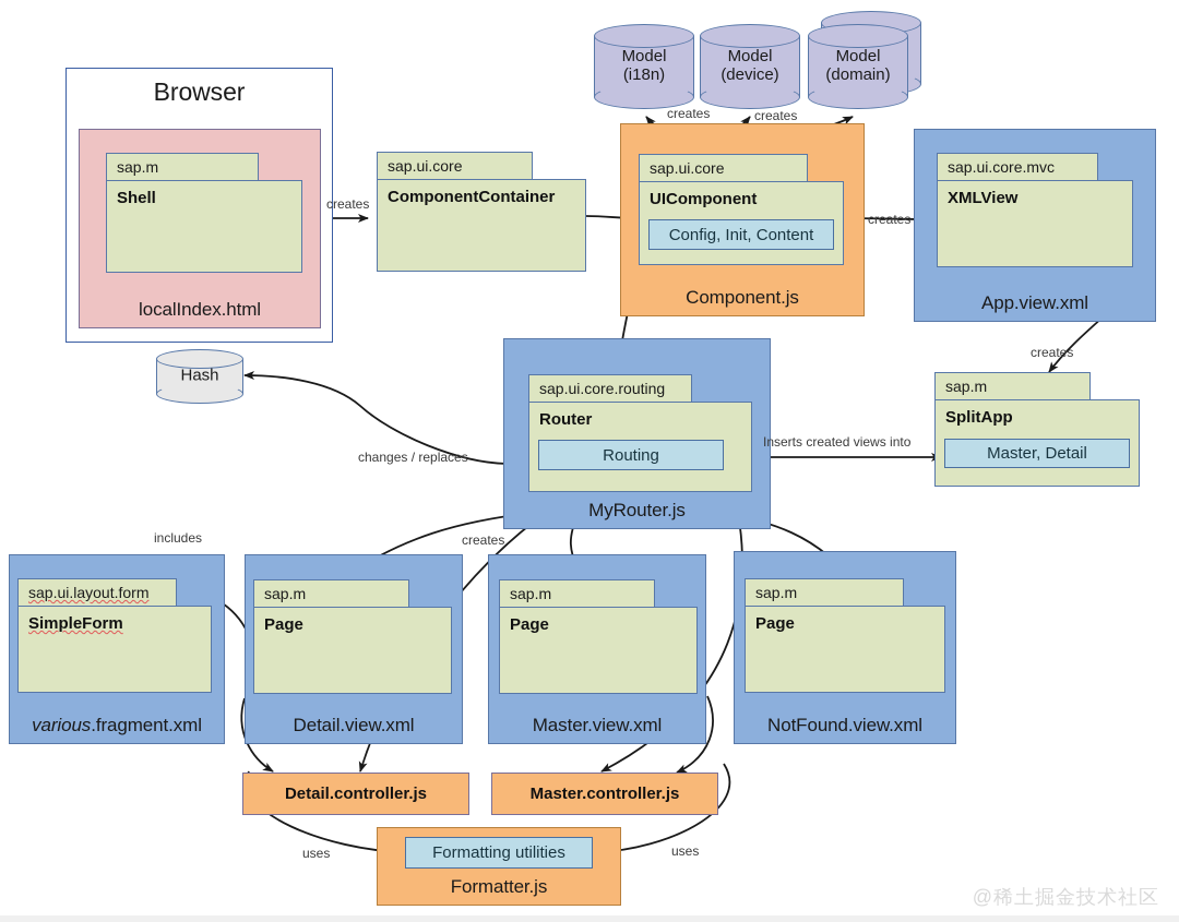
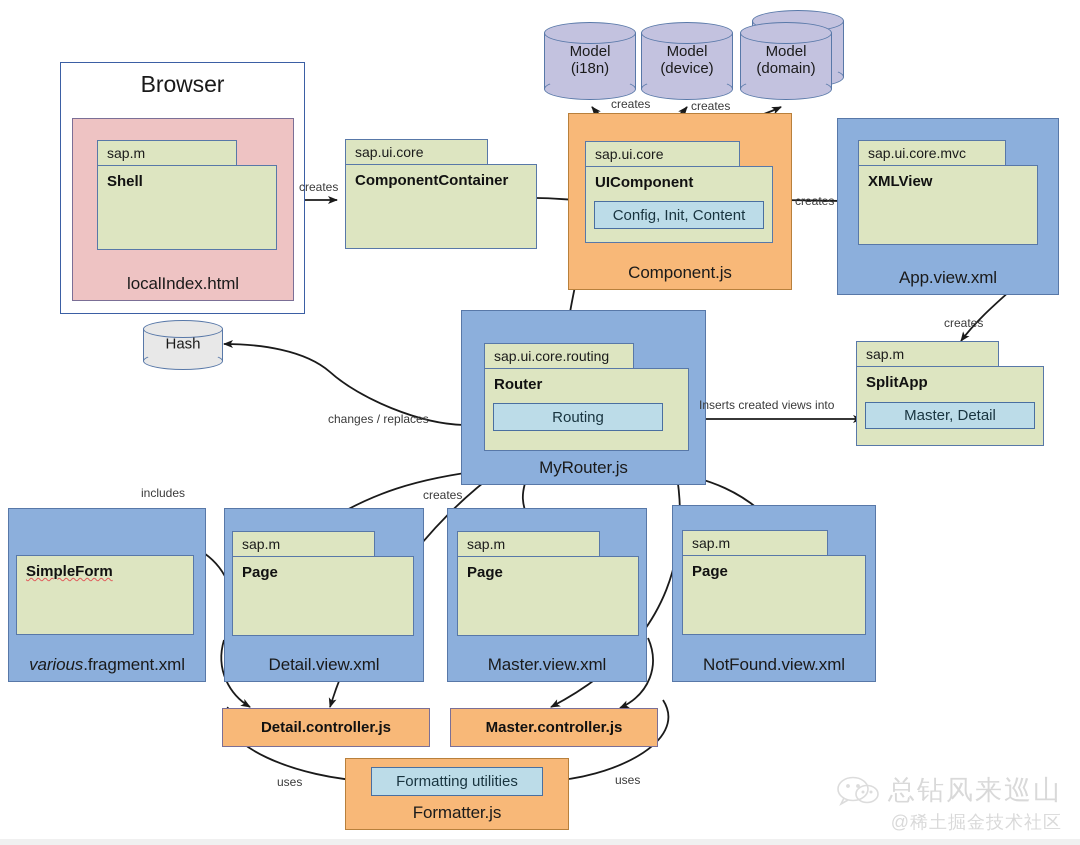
  Browser
  localIndex.html
  sap.m
  Shell
  sap.ui.core
  ComponentContainer
  Component.js
  sap.ui.core
  UIComponent
  Config, Init, Content
  App.view.xml
  sap.ui.core.mvc
  XMLView
  MyRouter.js
  sap.ui.core.routing
  Router
  Routing
  sap.m
  SplitApp
  Master, Detail
  various.fragment.xml
- sap.ui.layout.form
  SimpleForm
  Detail.view.xml
  sap.m
  Page
  Master.view.xml
  sap.m
  Page
  NotFound.view.xml
  sap.m
  Page
  Detail.controller.js
  Master.controller.js
  Formatter.js
  Formatting utilities
  Model
  (i18n)
  Model
  (device)
  Model
  (domain)
  Hash
  creates
  creates
  creates
  creates
  creates
  changes / replaces
  Inserts created views into
  creates
  includes
  uses
  uses
+ 总钻风来巡山
  @稀土掘金技术社区
